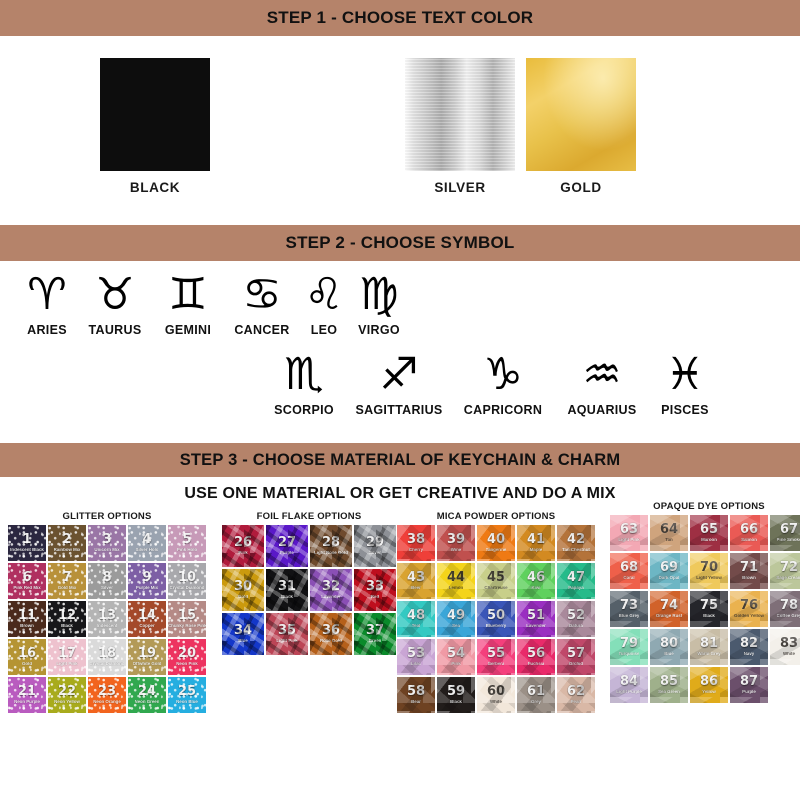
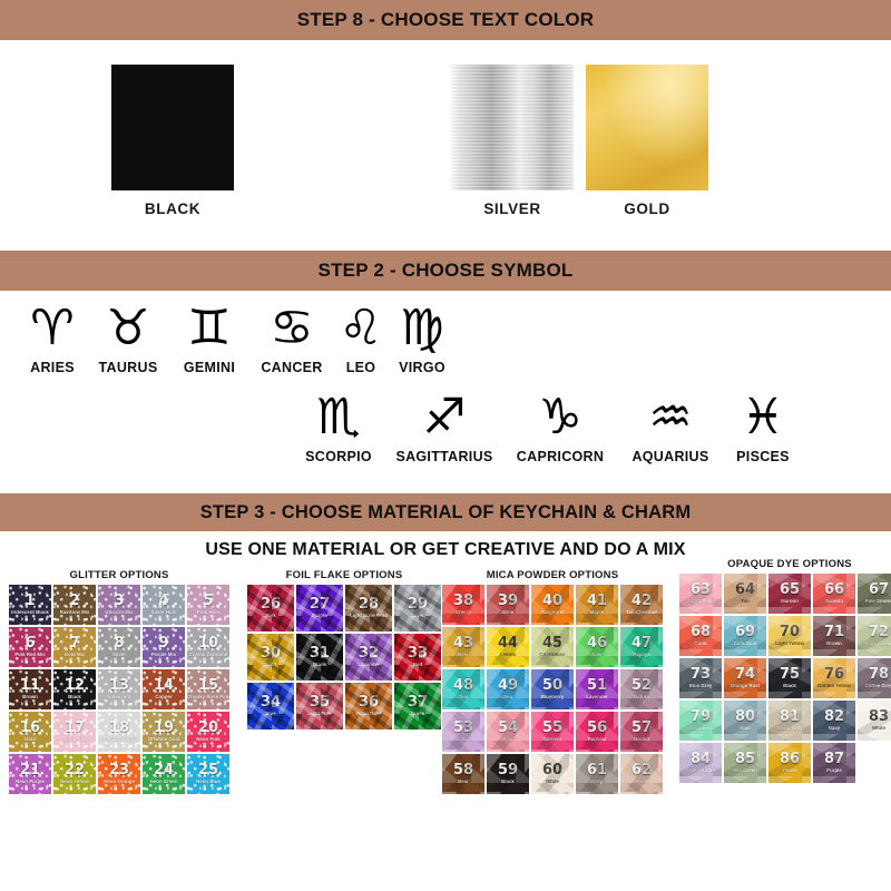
- STEP 1 - CHOOSE TEXT COLOR
+ STEP 8 - CHOOSE TEXT COLOR
  BLACK
  SILVER
  GOLD
  STEP 2 - CHOOSE SYMBOL
  ♈
  ARIES
  ♉
  TAURUS
  ♊
  GEMINI
  ♋
  CANCER
  ♌
  LEO
  ♍
  VIRGO
  ♏
  SCORPIO
  ♐
  SAGITTARIUS
  ♑
  CAPRICORN
  ♒
  AQUARIUS
  ♓
  PISCES
  STEP 3 - CHOOSE MATERIAL OF KEYCHAIN & CHARM
  USE ONE MATERIAL OR GET CREATIVE AND DO A MIX
  GLITTER OPTIONS
  FOIL FLAKE OPTIONS
  MICA POWDER OPTIONS
  OPAQUE DYE OPTIONS
